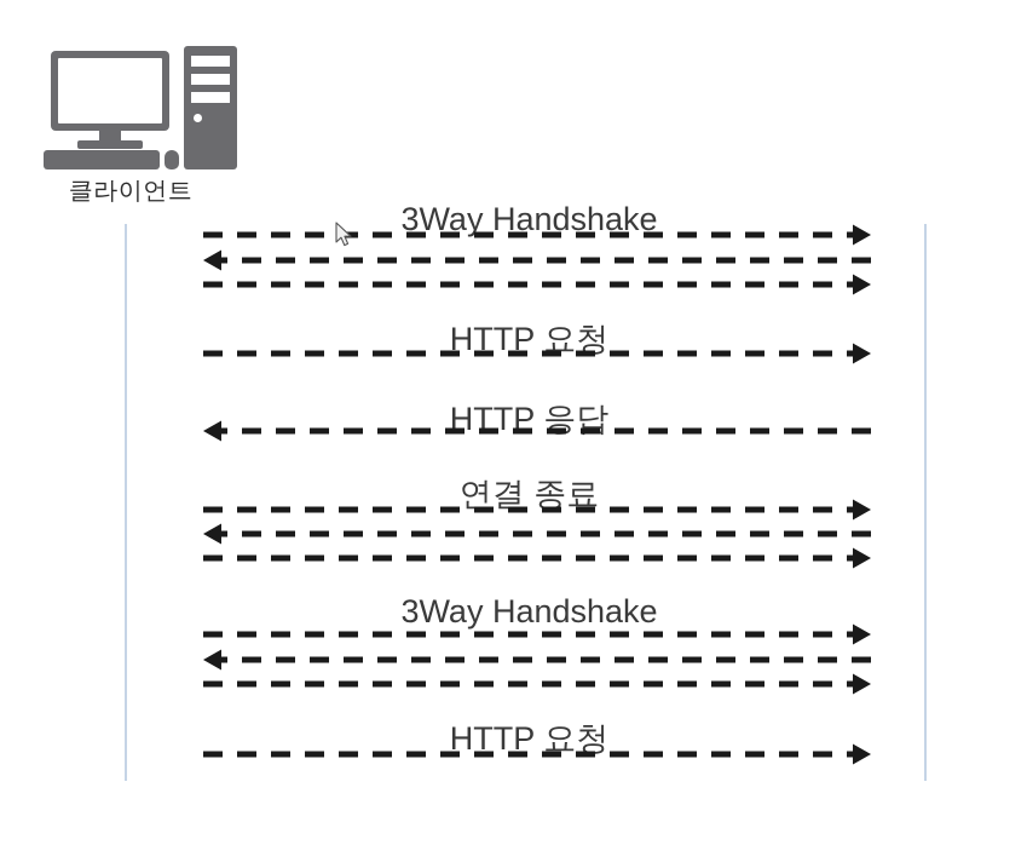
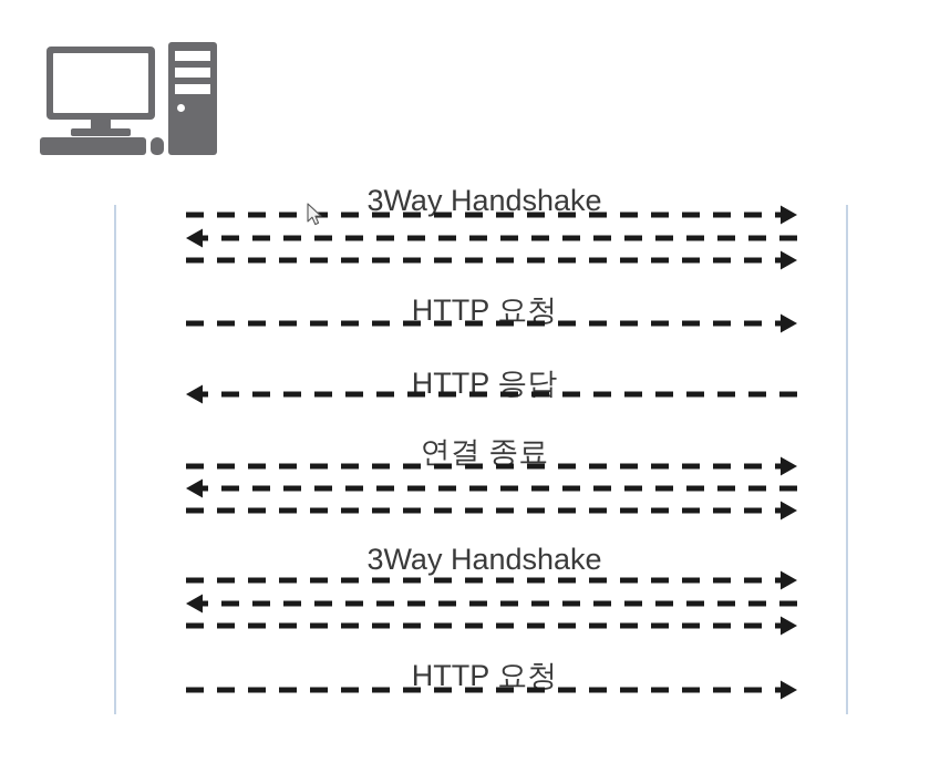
- 클라이언트
  3Way Handshake
  HTTP 요청
  HTTP 응답
  연결 종료
  3Way Handshake
  HTTP 요청
